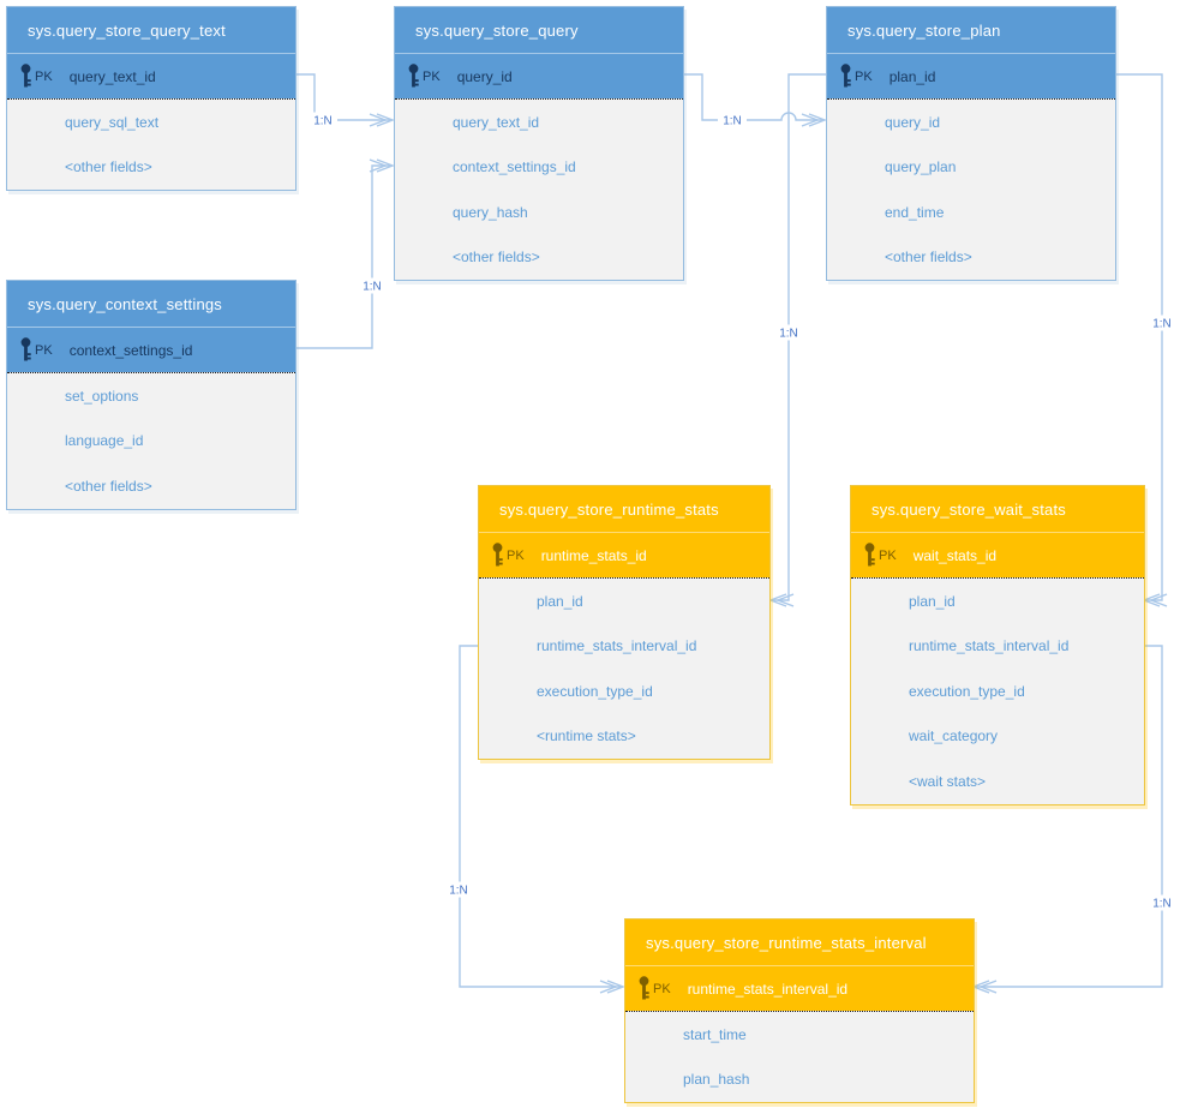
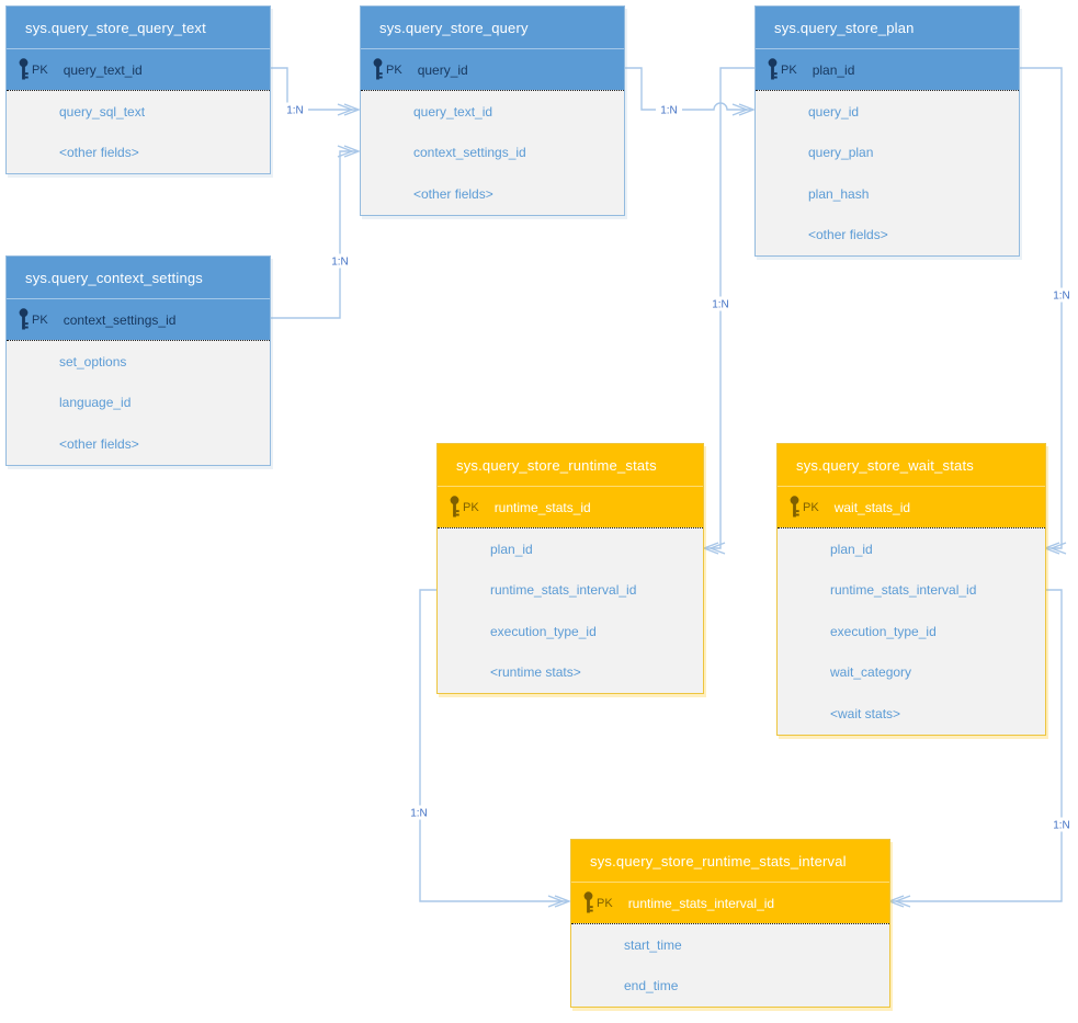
  1:N
  1:N
  1:N
  1:N
  1:N
  1:N
  1:N
  sys.query_store_query_text
  PK
  query_text_id
  query_sql_text
  <other fields>
  sys.query_store_query
  PK
  query_id
  query_text_id
  context_settings_id
- query_hash
  <other fields>
  sys.query_store_plan
  PK
  plan_id
  query_id
  query_plan
- end_time
+ plan_hash
  <other fields>
  sys.query_context_settings
  PK
  context_settings_id
  set_options
  language_id
  <other fields>
  sys.query_store_runtime_stats
  PK
  runtime_stats_id
  plan_id
  runtime_stats_interval_id
  execution_type_id
  <runtime stats>
  sys.query_store_wait_stats
  PK
  wait_stats_id
  plan_id
  runtime_stats_interval_id
  execution_type_id
  wait_category
  <wait stats>
  sys.query_store_runtime_stats_interval
  PK
  runtime_stats_interval_id
  start_time
- plan_hash
+ end_time
